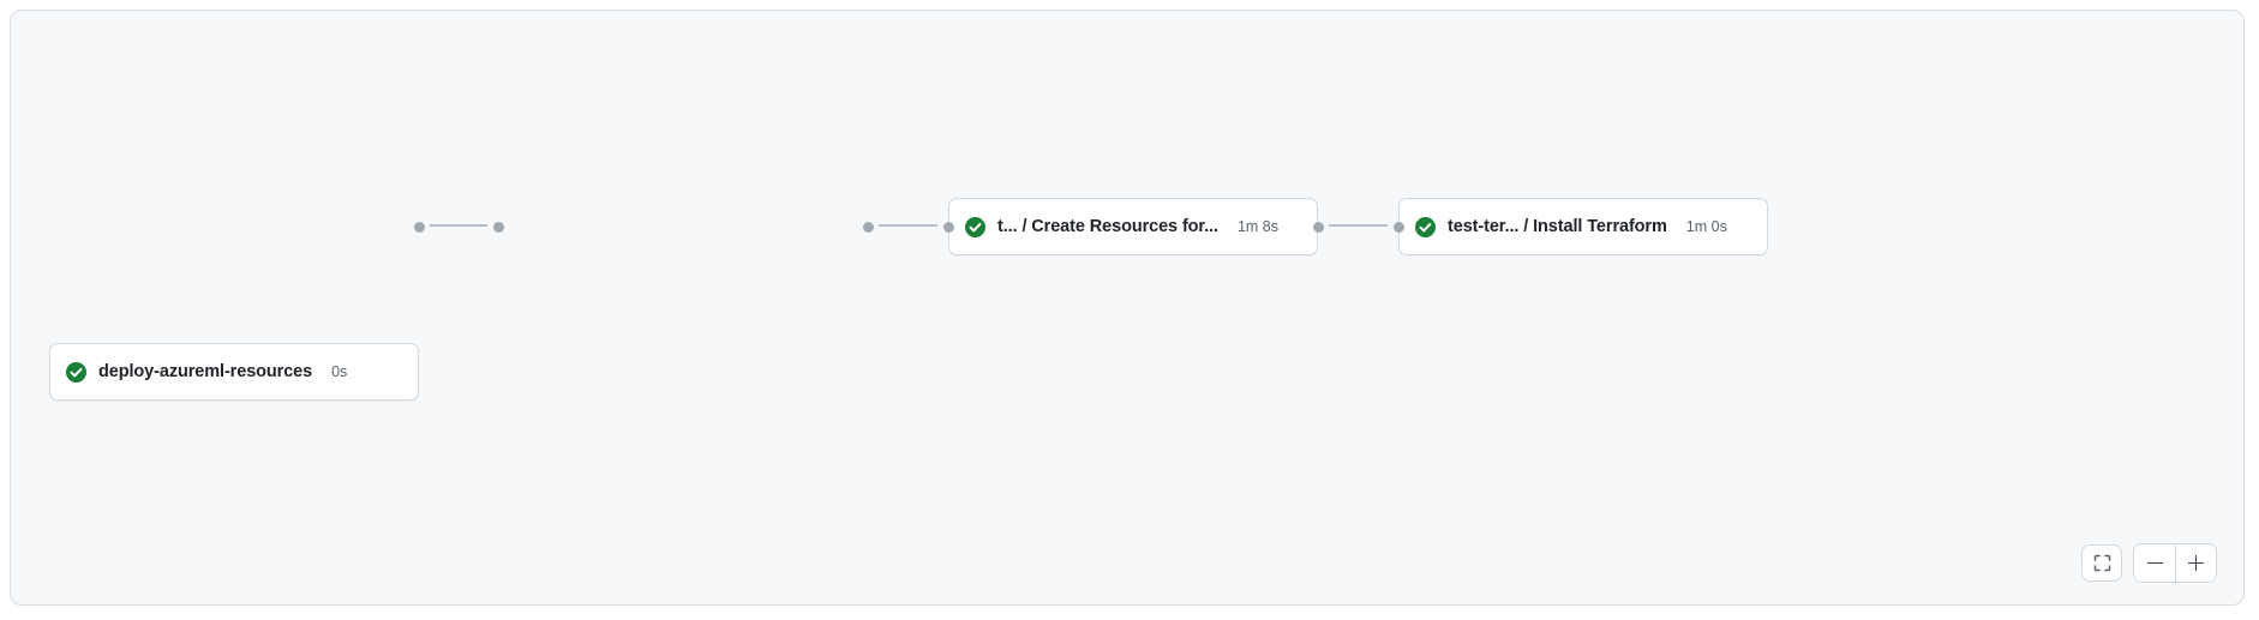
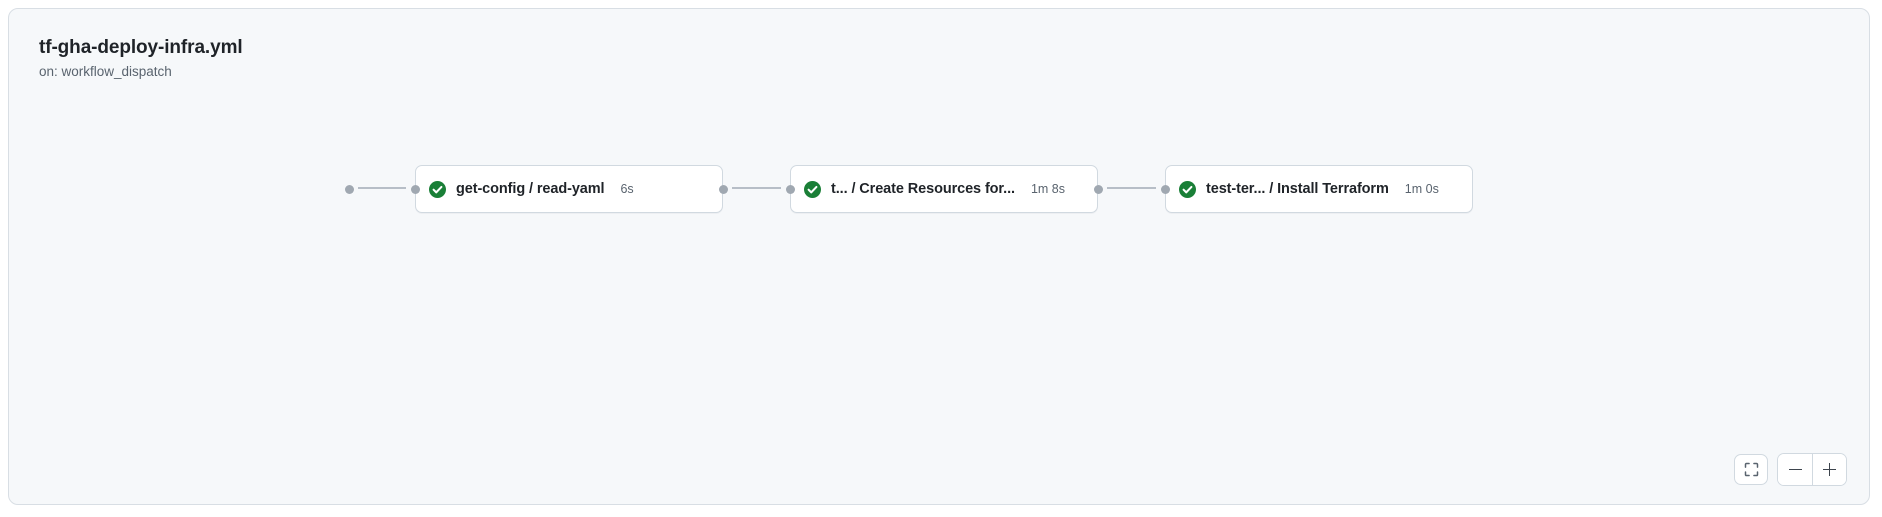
+ tf-gha-deploy-infra.yml
+ on: workflow_dispatch
+ get-config / read-yaml
+ 6s
  t... / Create Resources for...
  1m 8s
  test-ter... / Install Terraform
  1m 0s
- deploy-azureml-resources
- 0s
